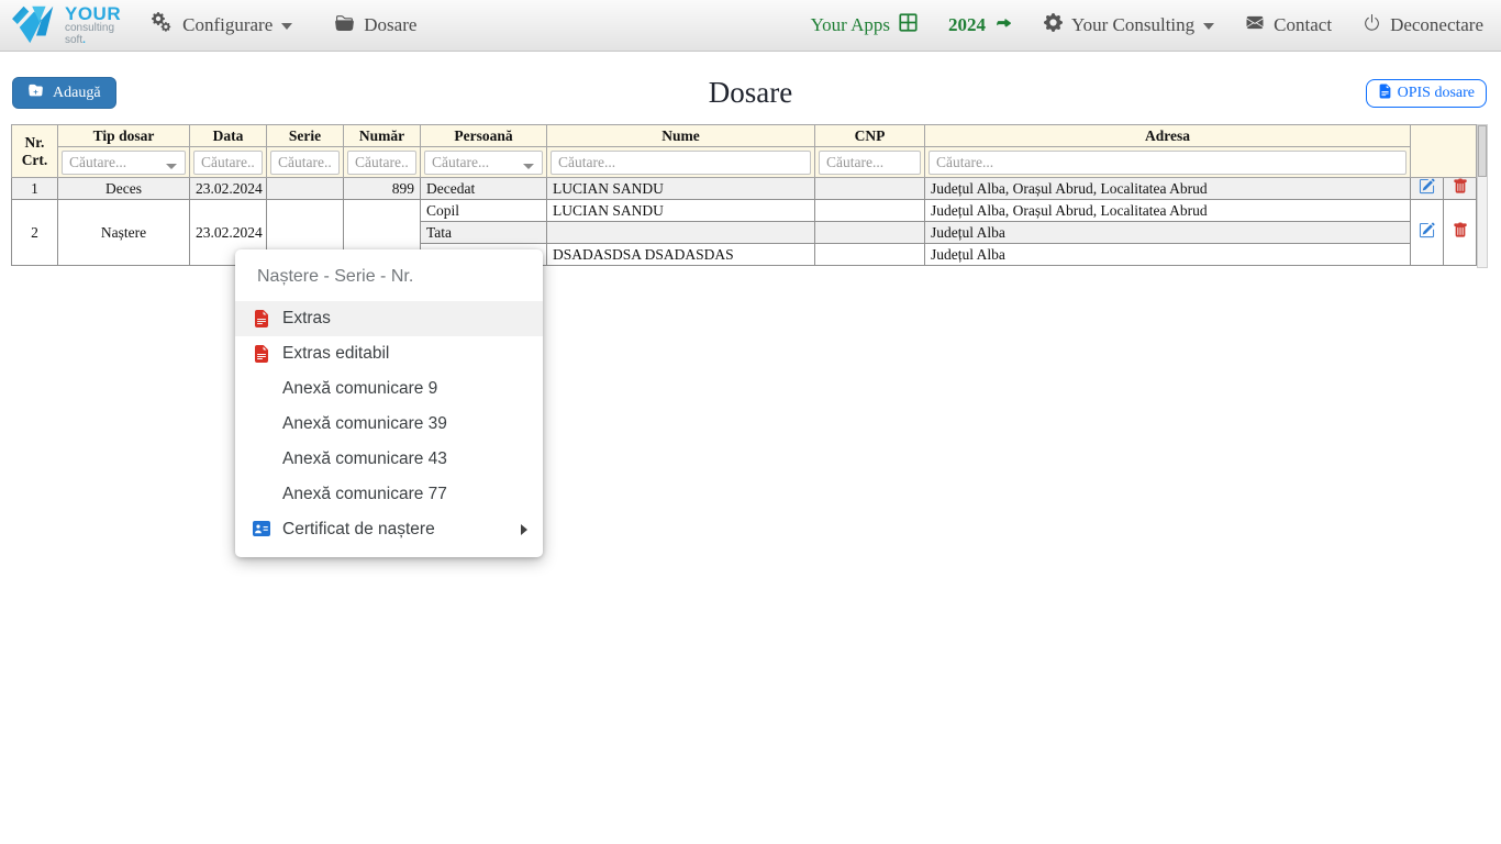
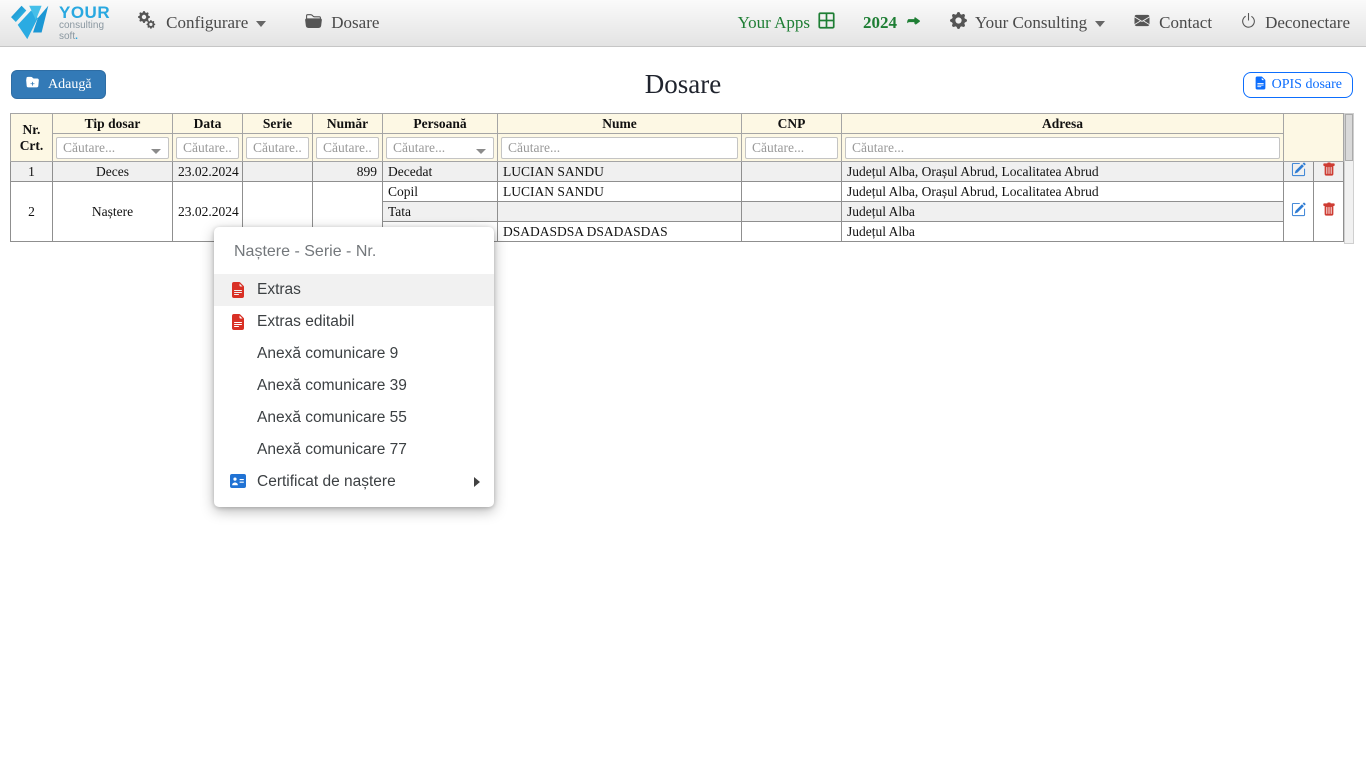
  YOUR
  consulting
  soft.
  Configurare
  Dosare
  Your Apps
  2024
  Your Consulting
  Contact
  Deconectare
  Dosare
  Adaugă
  OPIS dosare
  Nr. Crt.	Tip dosar	Data	Serie	Număr	Persoană	Nume	CNP	Adresa
  Căutare...	Căutare..	Căutare..	Căutare..	Căutare...	Căutare...	Căutare...	Căutare...
  1	Deces	23.02.2024		899	Decedat	LUCIAN SANDU		Județul Alba, Orașul Abrud, Localitatea Abrud
  2	Naștere	23.02.2024			Copil	LUCIAN SANDU		Județul Alba, Orașul Abrud, Localitatea Abrud
  Tata			Județul Alba
  	DSADASDSA DSADASDAS		Județul Alba
  Naștere - Serie - Nr.
  Extras
  Extras editabil
  Anexă comunicare 9
  Anexă comunicare 39
- Anexă comunicare 43
+ Anexă comunicare 55
  Anexă comunicare 77
  Certificat de naștere
